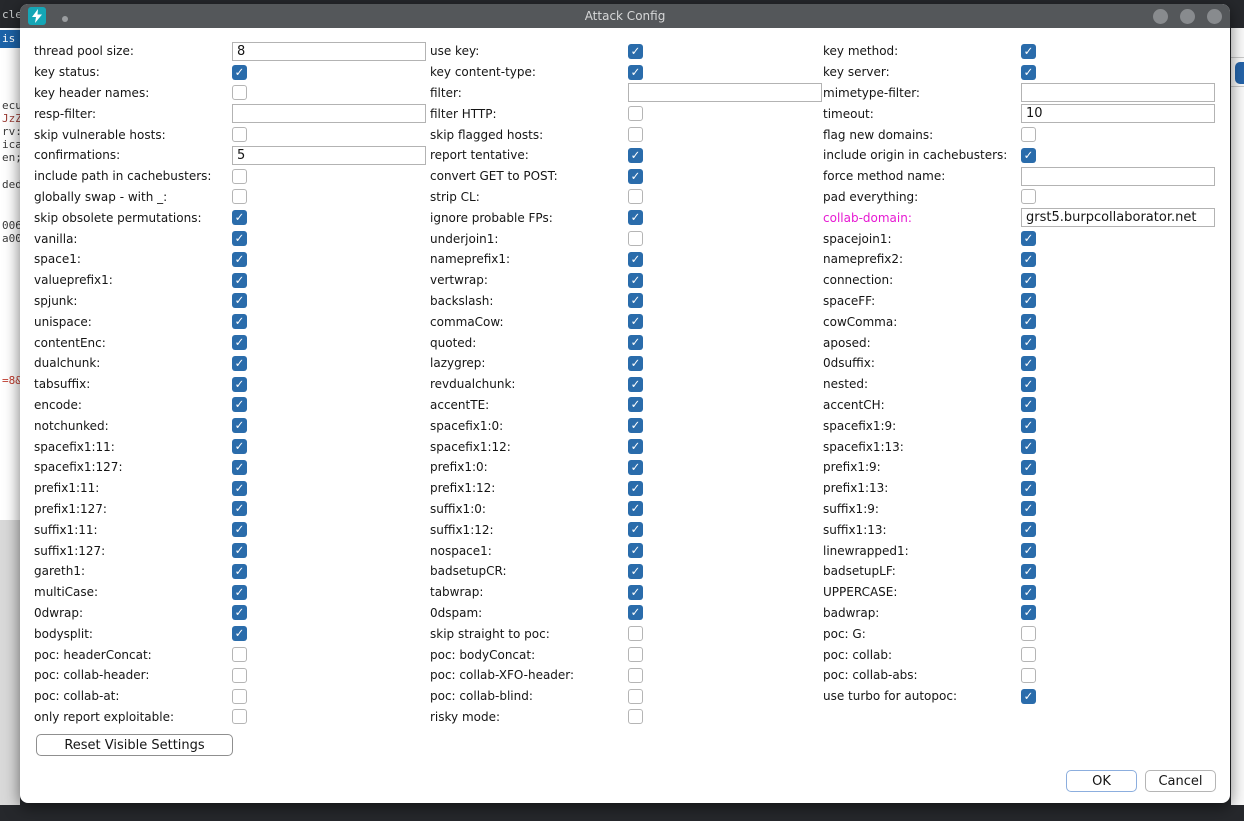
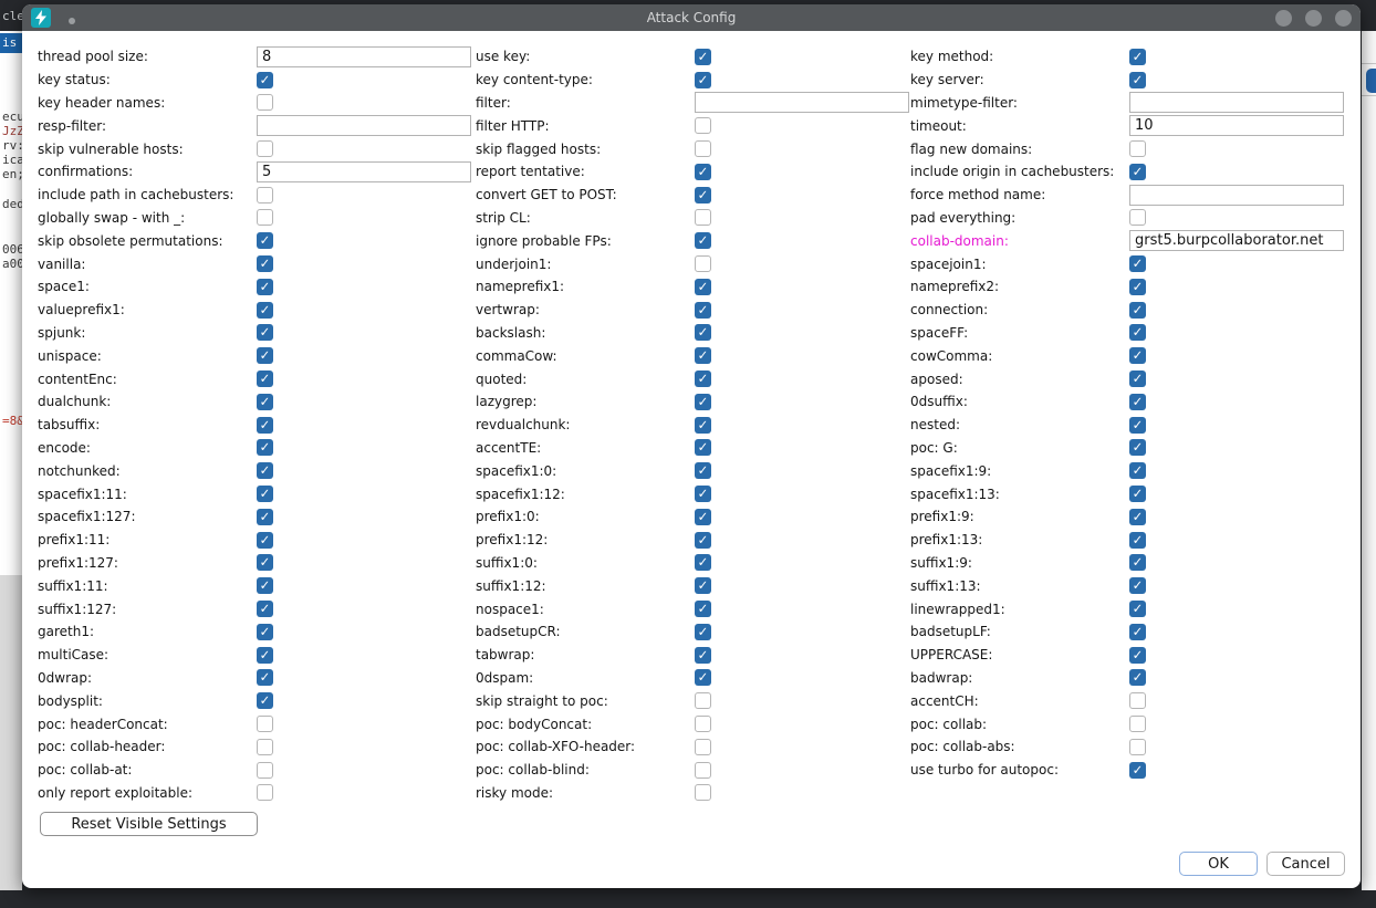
  cle
  ecu
  JzZ
  rv:
  ica
  en;
  ded
  006
  a00
  =8&
  Attack Config
  thread pool size:
  8
  key status:
  key header names:
  resp-filter:
  skip vulnerable hosts:
  confirmations:
  5
  include path in cachebusters:
  globally swap - with _:
  skip obsolete permutations:
  vanilla:
  space1:
  valueprefix1:
  spjunk:
  unispace:
  contentEnc:
  dualchunk:
  tabsuffix:
  encode:
  notchunked:
  spacefix1:11:
  spacefix1:127:
  prefix1:11:
  prefix1:127:
  suffix1:11:
  suffix1:127:
  gareth1:
  multiCase:
  0dwrap:
  bodysplit:
  poc: headerConcat:
  poc: collab-header:
  poc: collab-at:
  only report exploitable:
  use key:
  key content-type:
  filter:
  filter HTTP:
  skip flagged hosts:
  report tentative:
  convert GET to POST:
  strip CL:
  ignore probable FPs:
  underjoin1:
  nameprefix1:
  vertwrap:
  backslash:
  commaCow:
  quoted:
  lazygrep:
  revdualchunk:
  accentTE:
  spacefix1:0:
  spacefix1:12:
  prefix1:0:
  prefix1:12:
  suffix1:0:
  suffix1:12:
  nospace1:
  badsetupCR:
  tabwrap:
  0dspam:
  skip straight to poc:
  poc: bodyConcat:
  poc: collab-XFO-header:
  poc: collab-blind:
  risky mode:
  key method:
  key server:
  mimetype-filter:
  timeout:
  10
  flag new domains:
  include origin in cachebusters:
  force method name:
  pad everything:
  collab-domain:
  grst5.burpcollaborator.net
  spacejoin1:
  nameprefix2:
  connection:
  spaceFF:
  cowComma:
  aposed:
  0dsuffix:
  nested:
- accentCH:
+ poc: G:
  spacefix1:9:
  spacefix1:13:
  prefix1:9:
  prefix1:13:
  suffix1:9:
  suffix1:13:
  linewrapped1:
  badsetupLF:
  UPPERCASE:
  badwrap:
- poc: G:
+ accentCH:
  poc: collab:
  poc: collab-abs:
  use turbo for autopoc:
  Reset Visible Settings
  OK
  Cancel
